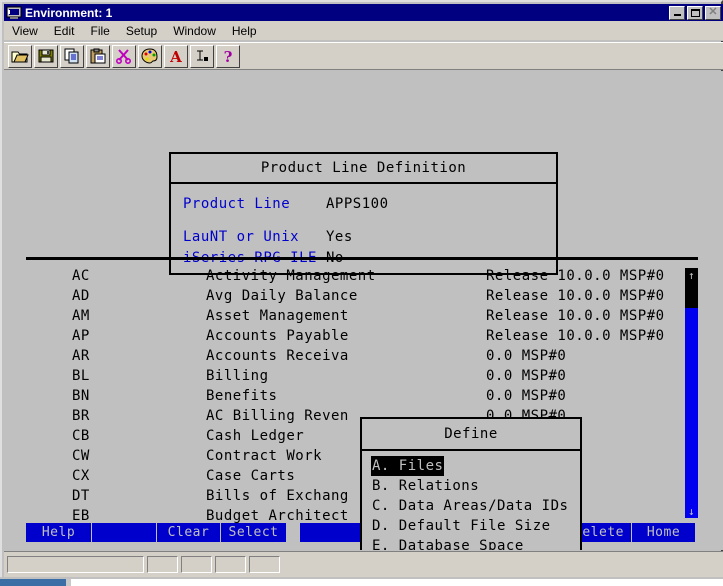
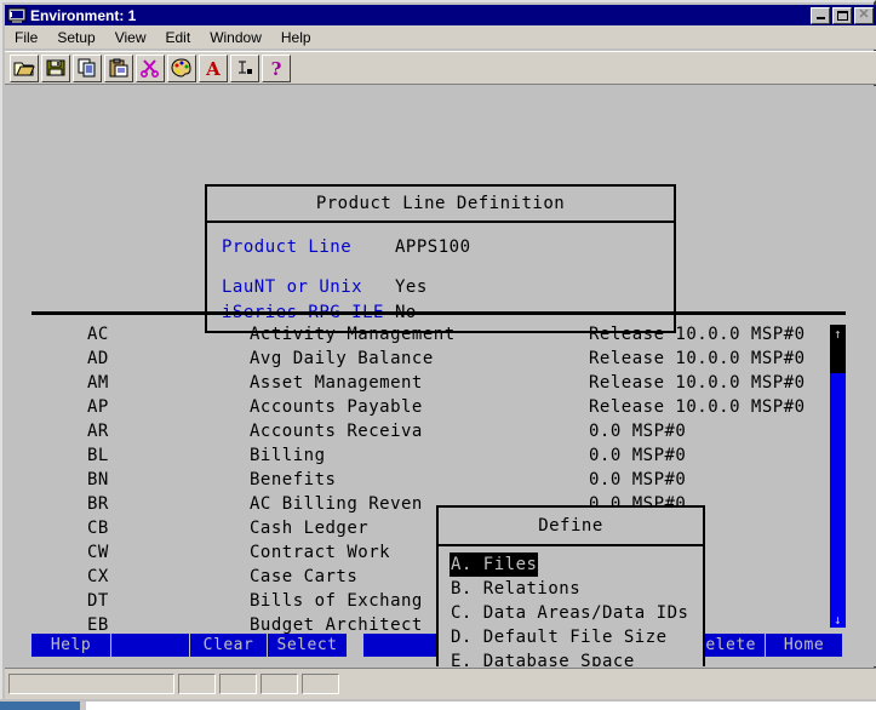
  Environment: 1
  ✕
- View
+ File
- Edit
+ Setup
- File
+ View
- Setup
+ Edit
  Window
  Help
  A
  ?
  Product Line Definition
  Product Line
  APPS100
  LauNT or Unix
  Yes
  AC
  Activity Management
  Release 10.0.0 MSP#0
  AD
  Avg Daily Balance
  Release 10.0.0 MSP#0
  AM
  Asset Management
  Release 10.0.0 MSP#0
  AP
  Accounts Payable
  Release 10.0.0 MSP#0
  AR
  Accounts Receiva
  0.0 MSP#0
  BL
  Billing
  0.0 MSP#0
  BN
  Benefits
  0.0 MSP#0
  BR
  AC Billing Reven
  0.0 MSP#0
  CB
  Cash Ledger
  CW
  Contract Work
  CX
  Case Carts
  DT
  Bills of Exchang
  EB
  Budget Architect
  ↑
  ↓
  Define
  A. Files
  B. Relations
  C. Data Areas/Data IDs
  D. Default File Size
  E. Database Space
  Help
  Clear
  Select
  elete
  Home
